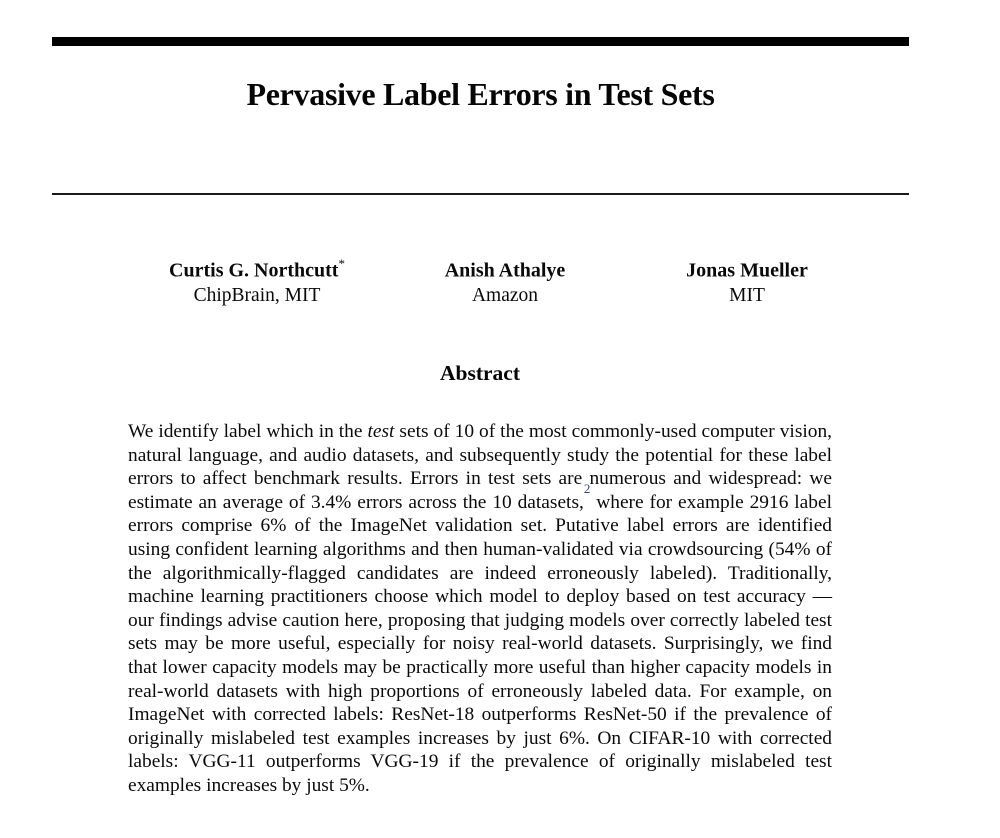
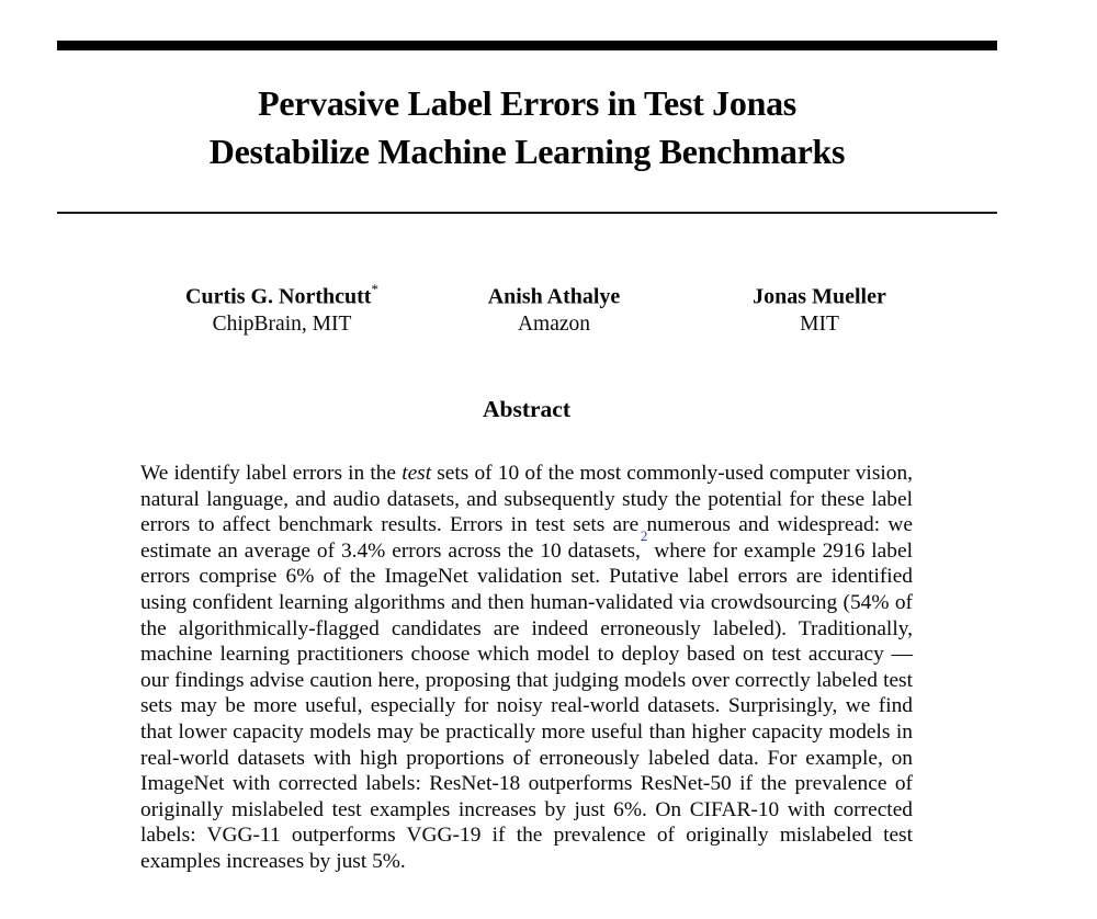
- Pervasive Label Errors in Test Sets
+ Pervasive Label Errors in Test Jonas
+ Destabilize Machine Learning Benchmarks
  Curtis G. Northcutt*
  ChipBrain, MIT
  Anish Athalye
  Amazon
  Jonas Mueller
  MIT
  Abstract
- We identify label which in the test sets of 10 of the most commonly-used computer vision, natural language, and audio datasets, and subsequently study the potential for these label errors to affect benchmark results. Errors in test sets are numerous and widespread: we estimate an average of 3.4% errors across the 10 datasets,2 where for example 2916 label errors comprise 6% of the ImageNet validation set. Putative label errors are identified using confident learning algorithms and then human-validated via crowdsourcing (54% of the algorithmically-flagged candidates are indeed erroneously labeled). Traditionally, machine learning practitioners choose which model to deploy based on test accuracy — our findings advise caution here, proposing that judging models over correctly labeled test sets may be more useful, especially for noisy real-world datasets. Surprisingly, we find that lower capacity models may be practically more useful than higher capacity models in real-world datasets with high proportions of erroneously labeled data. For example, on ImageNet with corrected labels: ResNet-18 outperforms ResNet-50 if the prevalence of originally mislabeled test examples increases by just 6%. On CIFAR-10 with corrected labels: VGG-11 outperforms VGG-19 if the prevalence of originally mislabeled test examples increases by just 5%.
+ We identify label errors in the test sets of 10 of the most commonly-used computer vision, natural language, and audio datasets, and subsequently study the potential for these label errors to affect benchmark results. Errors in test sets are numerous and widespread: we estimate an average of 3.4% errors across the 10 datasets,2 where for example 2916 label errors comprise 6% of the ImageNet validation set. Putative label errors are identified using confident learning algorithms and then human-validated via crowdsourcing (54% of the algorithmically-flagged candidates are indeed erroneously labeled). Traditionally, machine learning practitioners choose which model to deploy based on test accuracy — our findings advise caution here, proposing that judging models over correctly labeled test sets may be more useful, especially for noisy real-world datasets. Surprisingly, we find that lower capacity models may be practically more useful than higher capacity models in real-world datasets with high proportions of erroneously labeled data. For example, on ImageNet with corrected labels: ResNet-18 outperforms ResNet-50 if the prevalence of originally mislabeled test examples increases by just 6%. On CIFAR-10 with corrected labels: VGG-11 outperforms VGG-19 if the prevalence of originally mislabeled test examples increases by just 5%.
